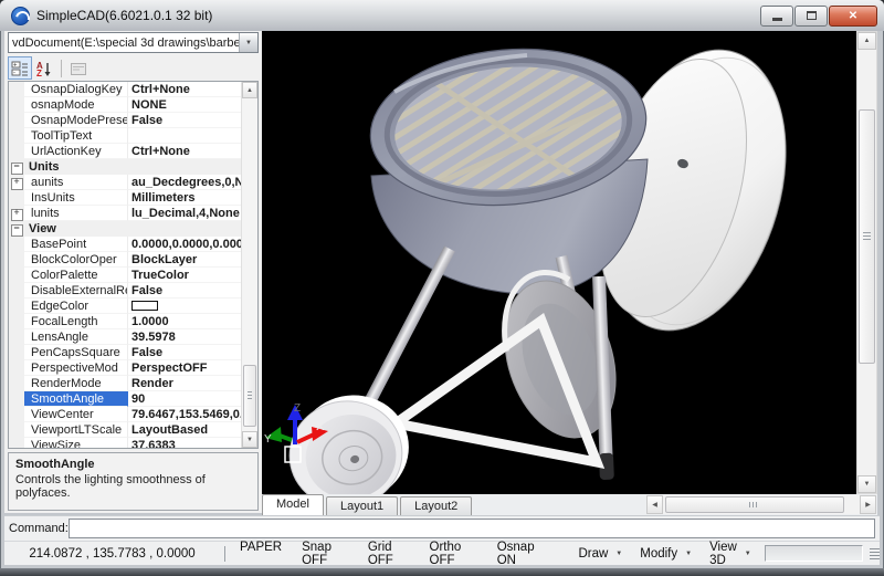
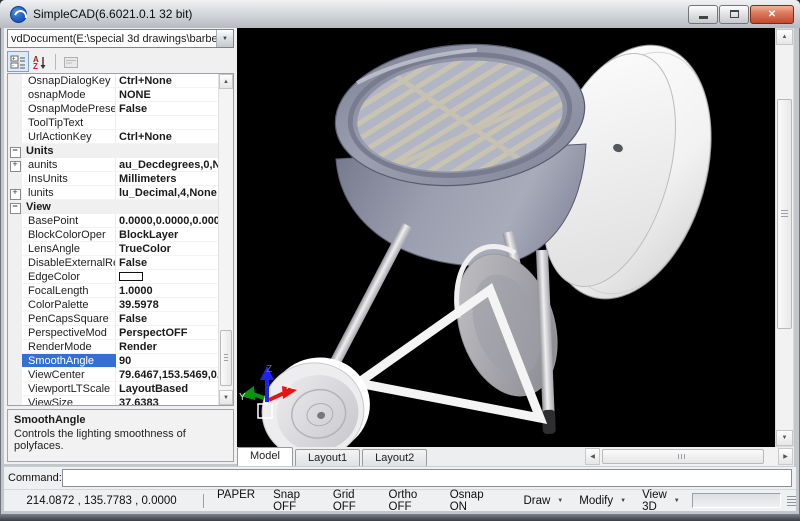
  SimpleCAD(6.6021.0.1 32 bit)
  ✕
  vdDocument(E:\special 3d drawings\barbe
  A
  Z
  OsnapDialogKey
  Ctrl+None
  osnapMode
  NONE
  OsnapModePrese
  False
  ToolTipText
  UrlActionKey
  Ctrl+None
  −
  Units
  +
  aunits
  au_Decdegrees,0,N
  InsUnits
  Millimeters
  +
  lunits
  lu_Decimal,4,None
  −
  View
  BasePoint
  0.0000,0.0000,0.000
  BlockColorOper
  BlockLayer
- ColorPalette
+ LensAngle
  TrueColor
  DisableExternalR
  False
  EdgeColor
  FocalLength
  1.0000
- LensAngle
+ ColorPalette
  39.5978
  PenCapsSquare
  False
  PerspectiveMod
  PerspectOFF
  RenderMode
  Render
  SmoothAngle
  90
  ViewCenter
  79.6467,153.5469,0
  ViewportLTScale
  LayoutBased
  ViewSize
  37.6383
  SmoothAngle
  Controls the lighting smoothness of polyfaces.
  Z
  Y
  X
  Model
  Layout1
  Layout2
  Command:
  214.0872 , 135.7783 , 0.0000
  PAPER
  Snap OFF
  Grid OFF
  Ortho OFF
  Osnap ON
  Draw
  Modify
  View 3D
